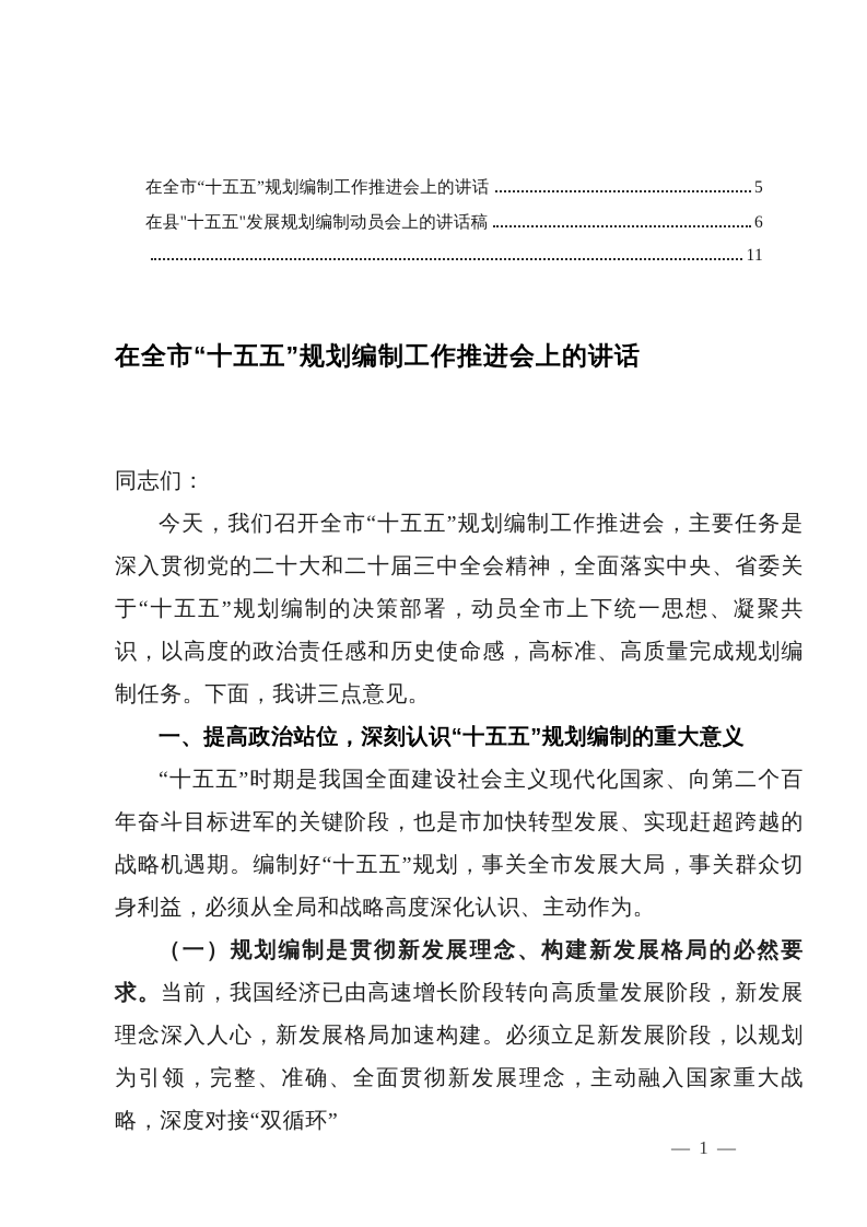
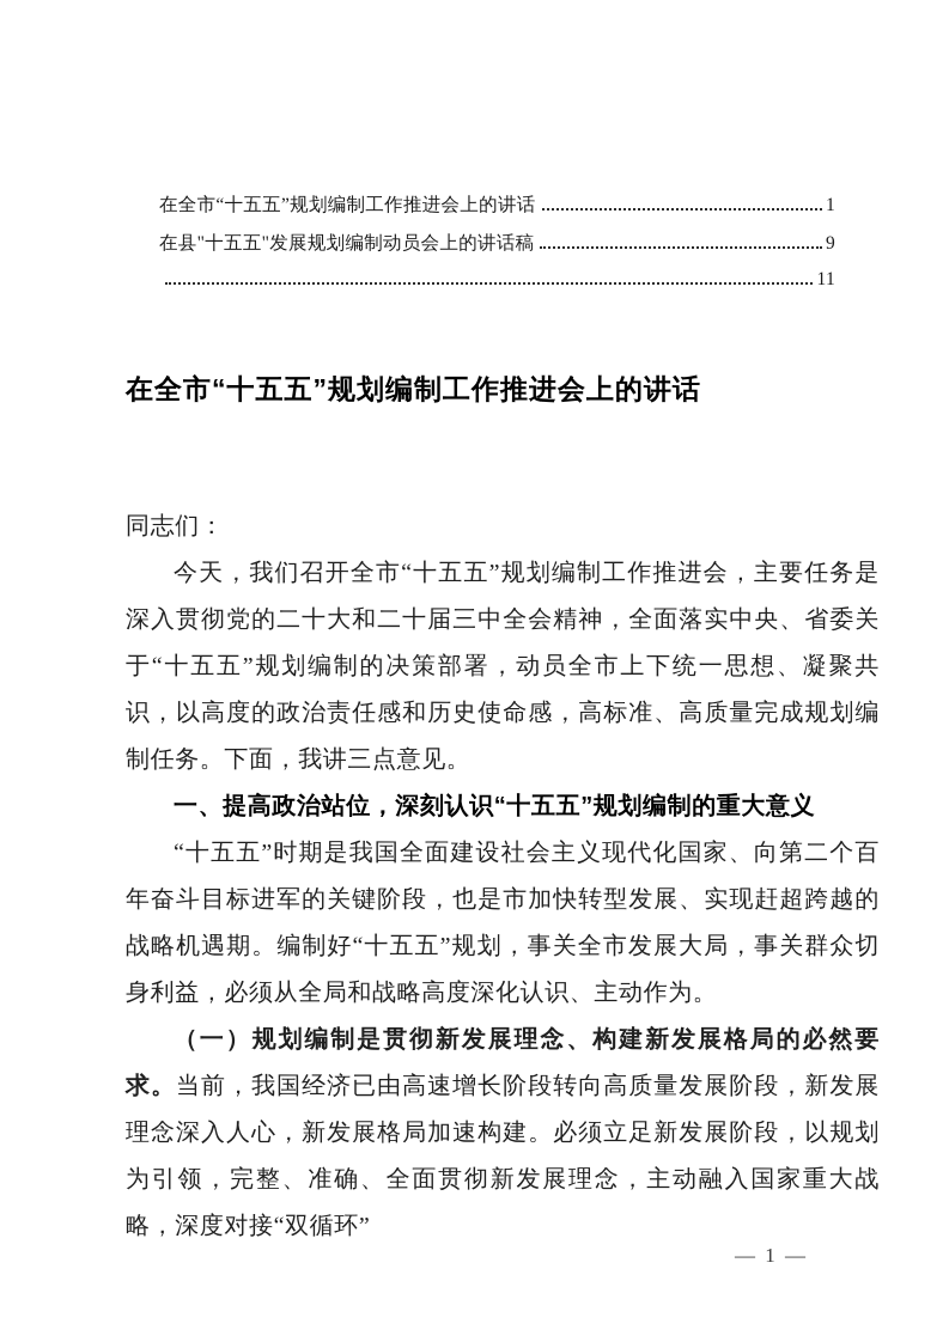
  在全市“十五五”规划编制工作推进会上的讲话
- 5
+ 1
  在县"十五五"发展规划编制动员会上的讲话稿
- 6
+ 9
  11
  在全市“十五五”规划编制工作推进会上的讲话
  同志们：
  今天，我们召开全市“十五五”规划编制工作推进会，主要任务是深入贯彻党的二十大和二十届三中全会精神，全面落实中央、省委关于“十五五”规划编制的决策部署，动员全市上下统一思想、凝聚共识，以高度的政治责任感和历史使命感，高标准、高质量完成规划编制任务。下面，我讲三点意见。
  一、提高政治站位，深刻认识“十五五”规划编制的重大意义
  “十五五”时期是我国全面建设社会主义现代化国家、向第二个百年奋斗目标进军的关键阶段，也是市加快转型发展、实现赶超跨越的战略机遇期。编制好“十五五”规划，事关全市发展大局，事关群众切身利益，必须从全局和战略高度深化认识、主动作为。
  （一）规划编制是贯彻新发展理念、构建新发展格局的必然要求。当前，我国经济已由高速增长阶段转向高质量发展阶段，新发展理念深入人心，新发展格局加速构建。必须立足新发展阶段，以规划为引领，完整、准确、全面贯彻新发展理念，主动融入国家重大战略，深度对接“双循环”
  — 1 —
